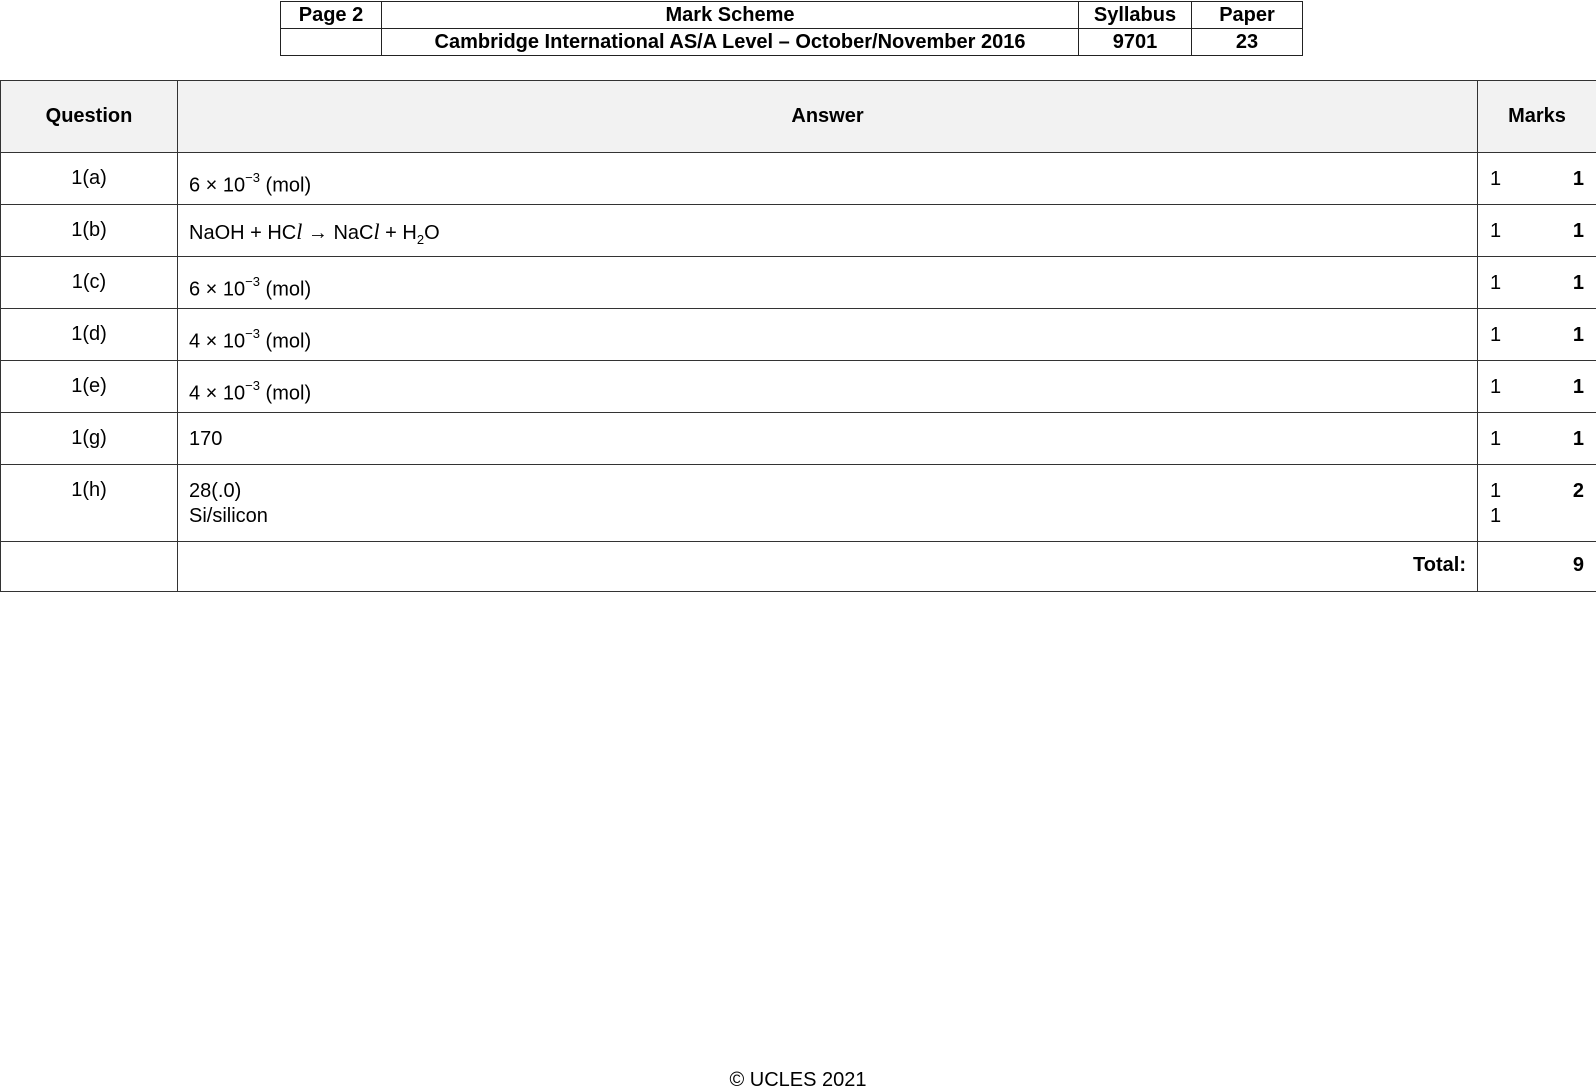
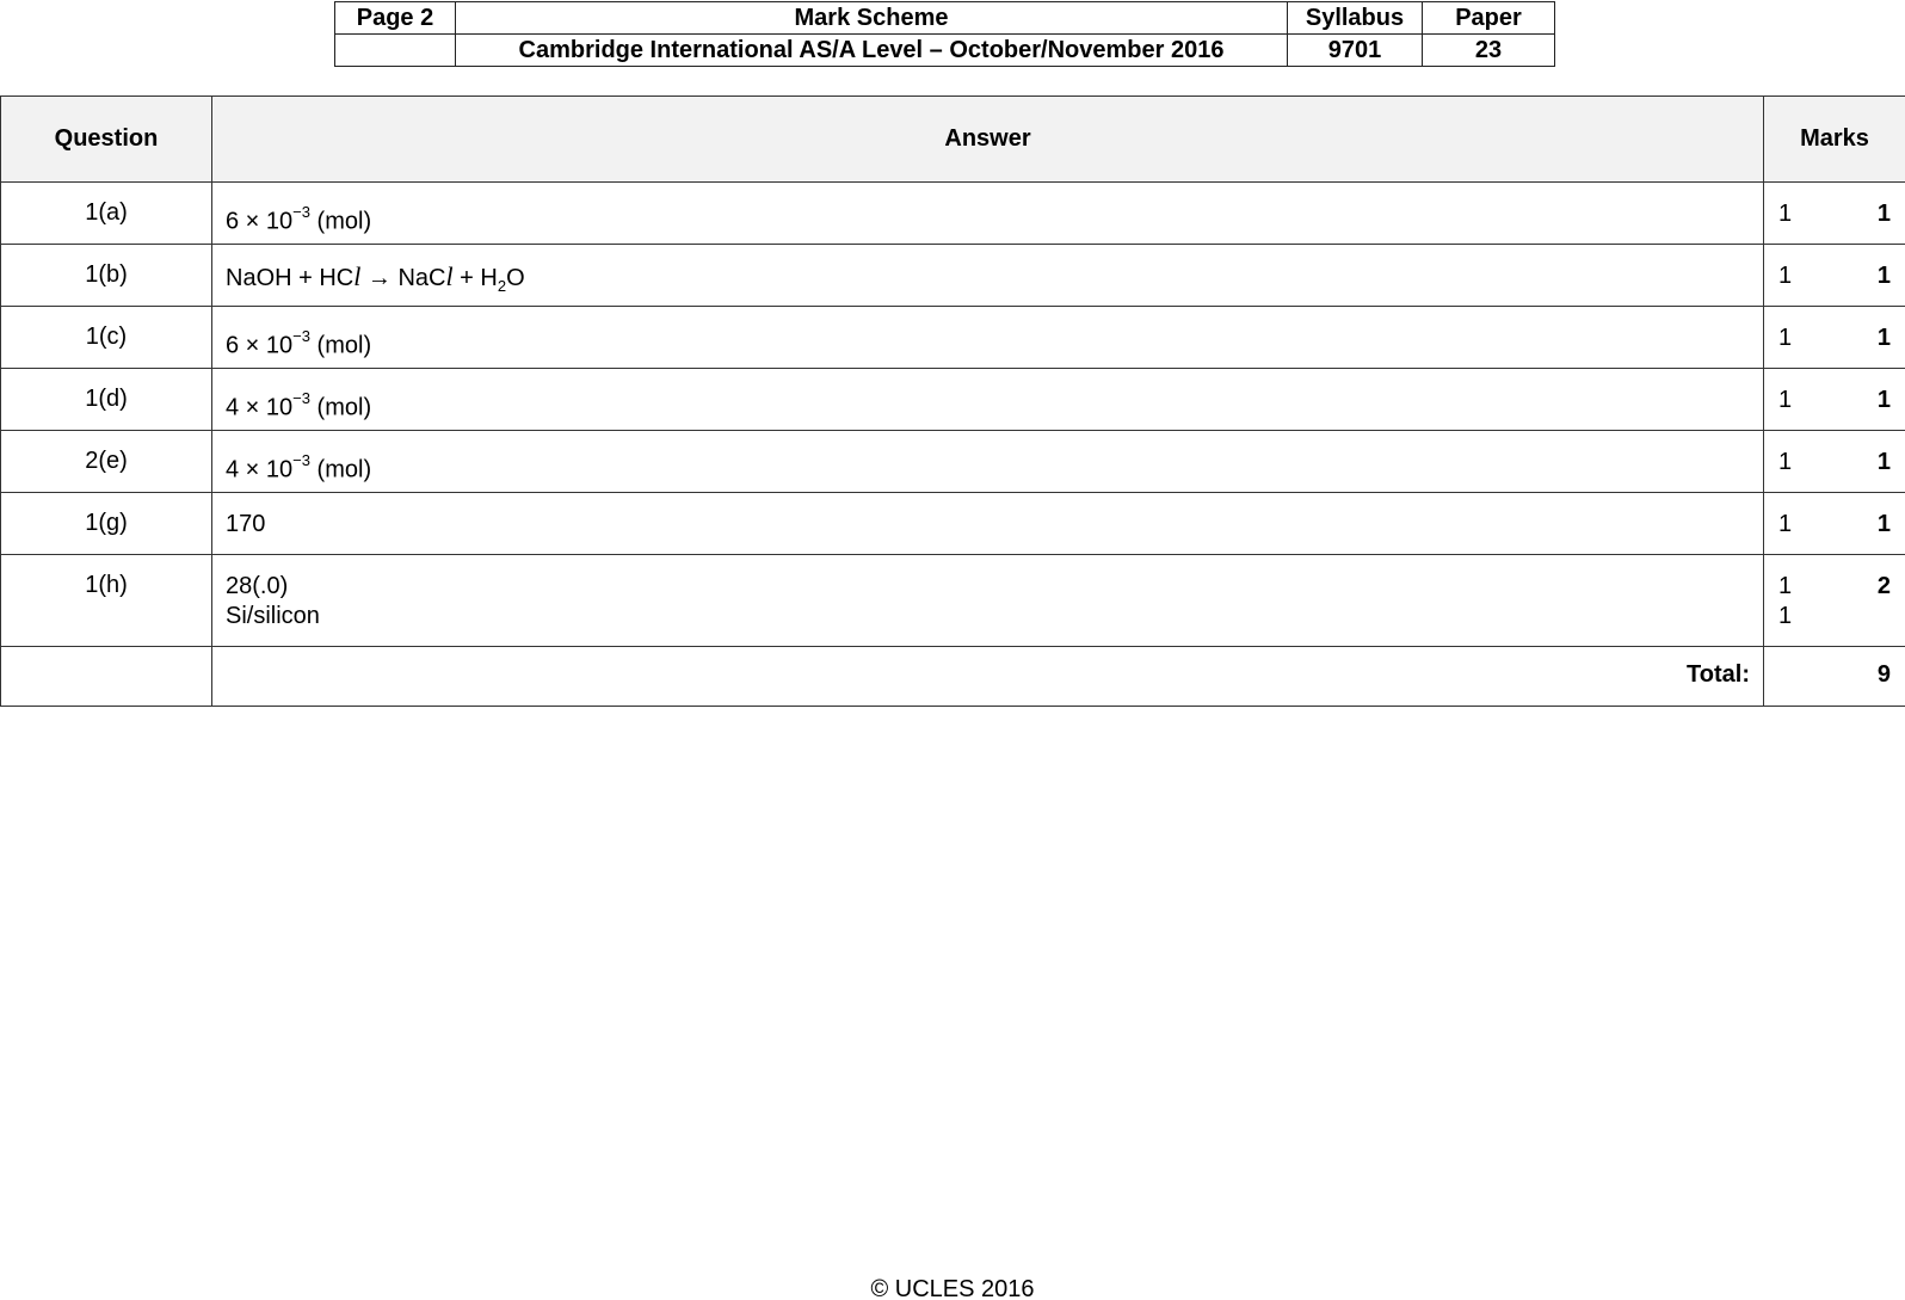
  Page 2	Mark Scheme	Syllabus	Paper
  	Cambridge International AS/A Level – October/November 2016	9701	23
  Question	Answer	Marks
  1(a)	6 × 10−3 (mol)	1 1
  1(b)	NaOH + HCl → NaCl + H2O	1 1
  1(c)	6 × 10−3 (mol)	1 1
  1(d)	4 × 10−3 (mol)	1 1
- 1(e)	4 × 10−3 (mol)	1 1
+ 2(e)	4 × 10−3 (mol)	1 1
  1(g)	170	1 1
  1(h)	28(.0) Si/silicon	112
  	Total:	9
- © UCLES 2021
+ © UCLES 2016
